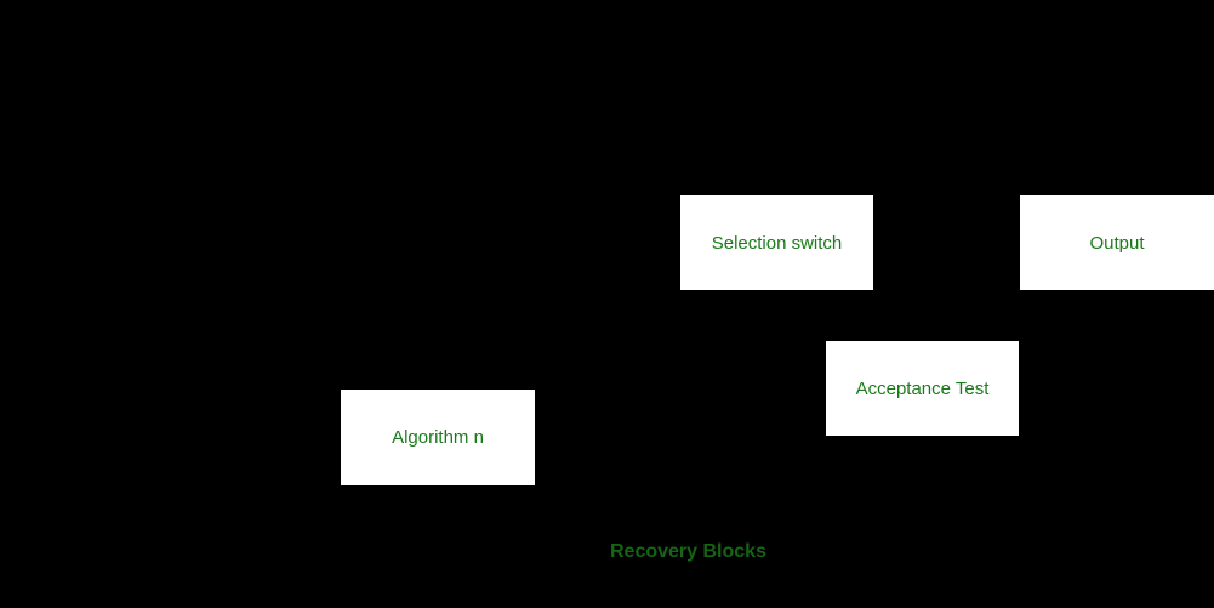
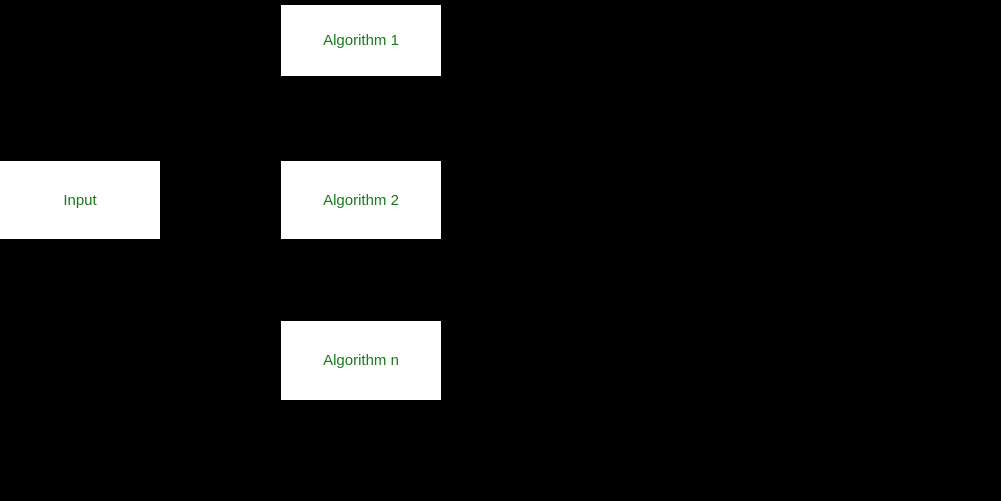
+ Input
+ Algorithm 1
+ Algorithm 2
  Algorithm n
- Selection switch
- Output
- Acceptance Test
- Recovery Blocks
